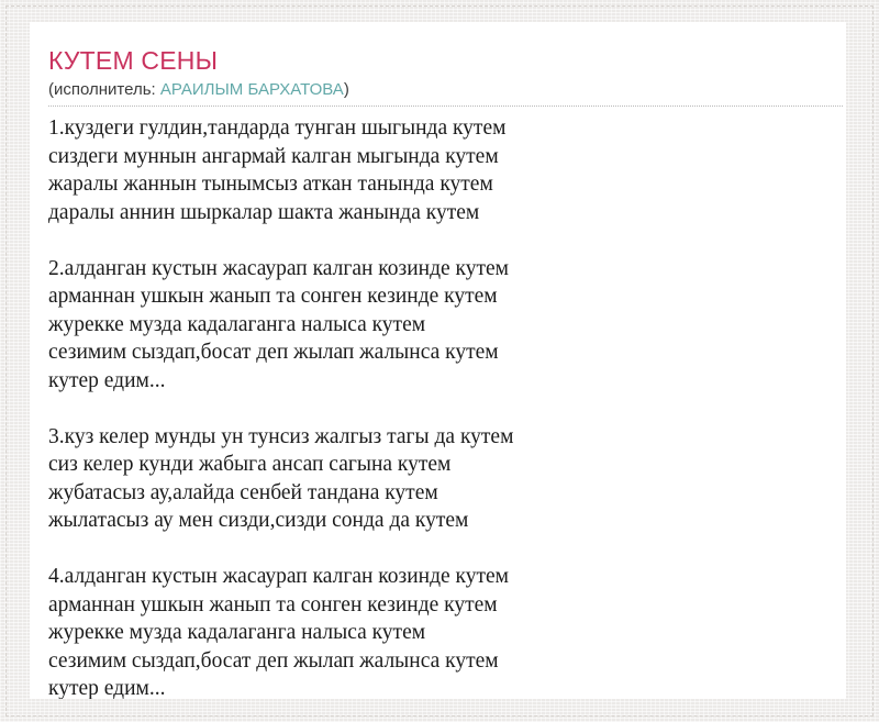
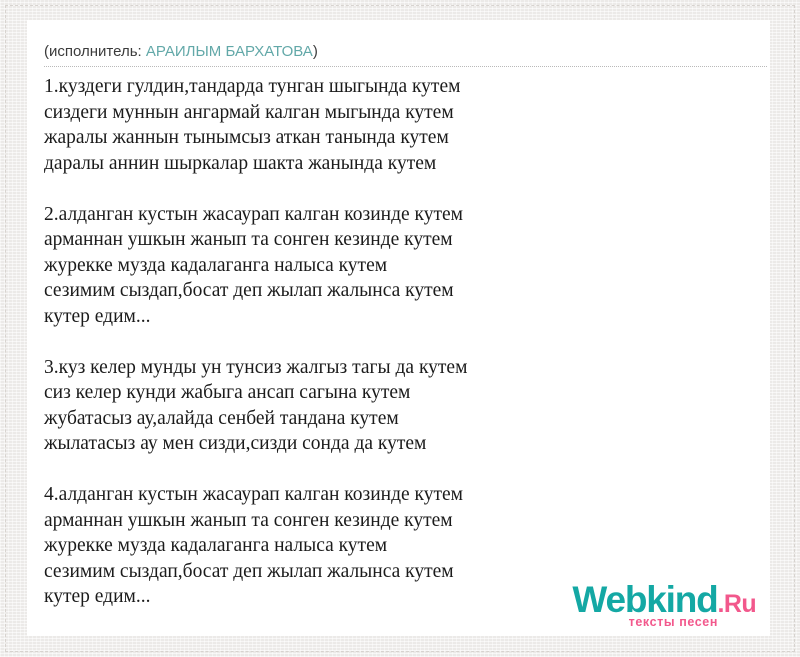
- КУТЕМ СЕНЫ
  (исполнитель: АРАИЛЫМ БАРХАТОВА)
  1.куздеги гулдин,тандарда тунган шыгында кутем
  сиздеги муннын ангармай калган мыгында кутем
  жаралы жаннын тынымсыз аткан танында кутем
  даралы аннин шыркалар шакта жанында кутем
  2.алданган кустын жасаурап калган козинде кутем
  арманнан ушкын жанып та сонген кезинде кутем
  журекке музда кадалаганга налыса кутем
  сезимим сыздап,босат деп жылап жалынса кутем
  кутер едим...
  3.куз келер мунды ун тунсиз жалгыз тагы да кутем
  сиз келер кунди жабыга ансап сагына кутем
  жубатасыз ау,алайда сенбей тандана кутем
  жылатасыз ау мен сизди,сизди сонда да кутем
  4.алданган кустын жасаурап калган козинде кутем
  арманнан ушкын жанып та сонген кезинде кутем
  журекке музда кадалаганга налыса кутем
  сезимим сыздап,босат деп жылап жалынса кутем
  кутер едим...
+ Webkind.Ru
+ тексты песен
